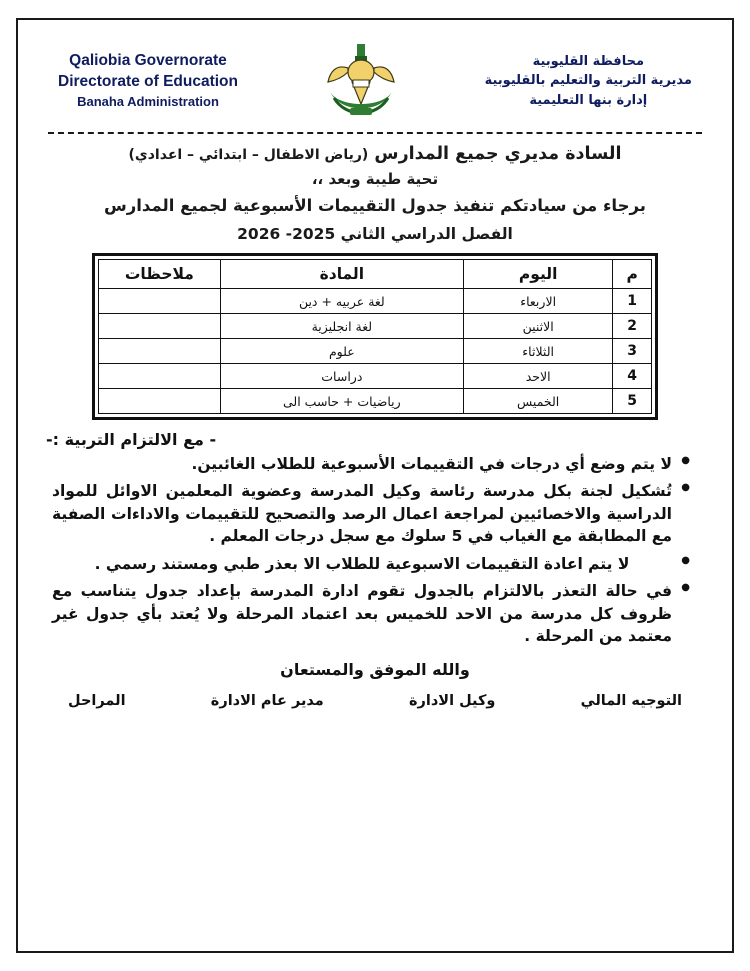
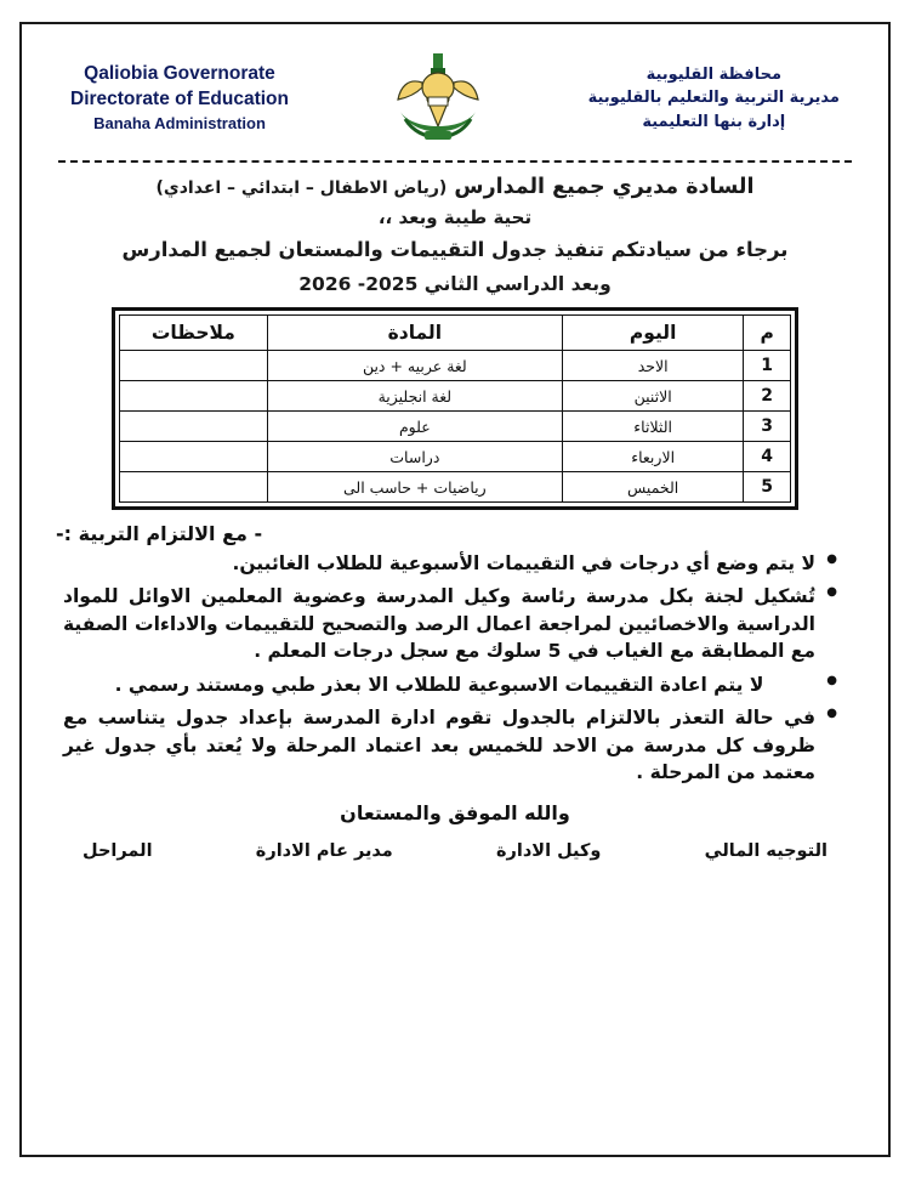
  Qaliobia Governorate
  Directorate of Education
  Banaha Administration
  محافظة القليوبية
  مديرية التربية والتعليم بالقليوبية
  إدارة بنها التعليمية
  السادة مديري جميع المدارس (رياض الاطفال – ابتدائي – اعدادي)
  تحية طيبة وبعد ،،
- برجاء من سيادتكم تنفيذ جدول التقييمات الأسبوعية لجميع المدارس
+ برجاء من سيادتكم تنفيذ جدول التقييمات والمستعان لجميع المدارس
- الفصل الدراسي الثاني 2025- 2026
+ وبعد الدراسي الثاني 2025- 2026
  م	اليوم	المادة	ملاحظات
- 1	الاربعاء	لغة عربيه + دين
+ 1	الاحد	لغة عربيه + دين
  2	الاثنين	لغة انجليزية
  3	الثلاثاء	علوم
- 4	الاحد	دراسات
+ 4	الاربعاء	دراسات
  5	الخميس	رياضيات + حاسب الى
  - مع الالتزام التربية :-
  لا يتم وضع أي درجات في التقييمات الأسبوعية للطلاب الغائبين.
  تُشكيل لجنة بكل مدرسة رئاسة وكيل المدرسة وعضوية المعلمين الاوائل للمواد الدراسية والاخصائيين لمراجعة اعمال الرصد والتصحيح للتقييمات والاداءات الصفية مع المطابقة مع الغياب في 5 سلوك مع سجل درجات المعلم .
  لا يتم اعادة التقييمات الاسبوعية للطلاب الا بعذر طبي ومستند رسمي .
  في حالة التعذر بالالتزام بالجدول تقوم ادارة المدرسة بإعداد جدول يتناسب مع ظروف كل مدرسة من الاحد للخميس بعد اعتماد المرحلة ولا يُعتد بأي جدول غير معتمد من المرحلة .
  والله الموفق والمستعان
  التوجيه المالي
  وكيل الادارة
  مدير عام الادارة
  المراحل
